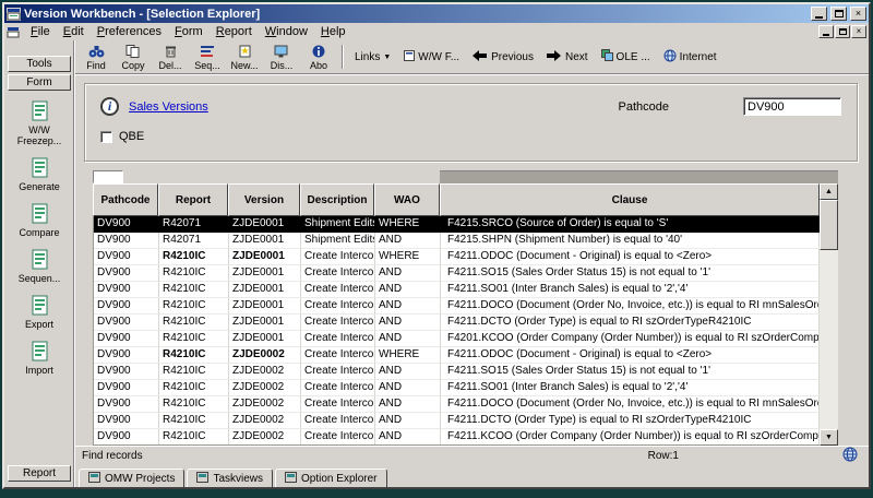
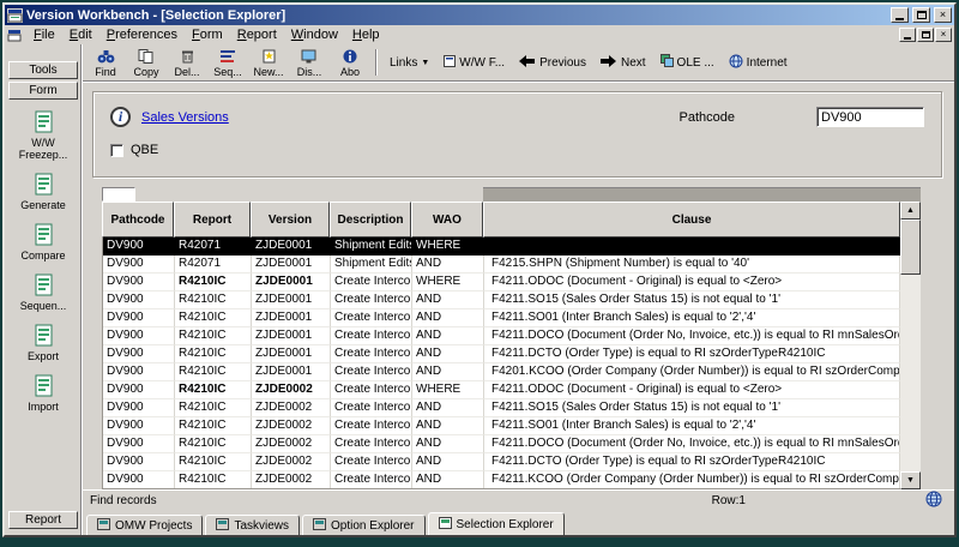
  Version Workbench - [Selection Explorer]
  ×
  File
  Edit
  Preferences
  Form
  Report
  Window
  Help
  ×
  Tools
  Form
  W/W Freezep...
  Generate
  Compare
  Sequen...
  Export
  Import
  Report
  Find
  Copy
  Del...
  Seq...
  New...
  Dis...
  Abo
  Links
  W/W F...
  Previous
  Next
  OLE ...
  Internet
  i
  Sales Versions
  Pathcode
  DV900
  QBE
  Pathcode
  Report
  Version
  Description
  WAO
  Clause
  DV900
  R42071
  ZJDE0001
  Shipment Edits
  WHERE
- F4215.SRCO (Source of Order) is equal to 'S'
  DV900
  R42071
  ZJDE0001
  Shipment Edits
  AND
  F4215.SHPN (Shipment Number) is equal to '40'
  DV900
  R4210IC
  ZJDE0001
  Create Interco
  WHERE
  F4211.ODOC (Document - Original) is equal to <Zero>
  DV900
  R4210IC
  ZJDE0001
  Create Interco
  AND
  F4211.SO15 (Sales Order Status 15) is not equal to '1'
  DV900
  R4210IC
  ZJDE0001
  Create Interco
  AND
  F4211.SO01 (Inter Branch Sales) is equal to '2','4'
  DV900
  R4210IC
  ZJDE0001
  Create Interco
  AND
  F4211.DOCO (Document (Order No, Invoice, etc.)) is equal to RI mnSalesOr
  DV900
  R4210IC
  ZJDE0001
  Create Interco
  AND
  F4211.DCTO (Order Type) is equal to RI szOrderTypeR4210IC
  DV900
  R4210IC
  ZJDE0001
  Create Interco
  AND
  F4201.KCOO (Order Company (Order Number)) is equal to RI szOrderComp
  DV900
  R4210IC
  ZJDE0002
  Create Interco
  WHERE
  F4211.ODOC (Document - Original) is equal to <Zero>
  DV900
  R4210IC
  ZJDE0002
  Create Interco
  AND
  F4211.SO15 (Sales Order Status 15) is not equal to '1'
  DV900
  R4210IC
  ZJDE0002
  Create Interco
  AND
  F4211.SO01 (Inter Branch Sales) is equal to '2','4'
  DV900
  R4210IC
  ZJDE0002
  Create Interco
  AND
  F4211.DOCO (Document (Order No, Invoice, etc.)) is equal to RI mnSalesOr
  DV900
  R4210IC
  ZJDE0002
  Create Interco
  AND
  F4211.DCTO (Order Type) is equal to RI szOrderTypeR4210IC
  DV900
  R4210IC
  ZJDE0002
  Create Interco
  AND
  F4211.KCOO (Order Company (Order Number)) is equal to RI szOrderComp
  Find records
  Row:1
  OMW Projects
  Taskviews
  Option Explorer
+ Selection Explorer
